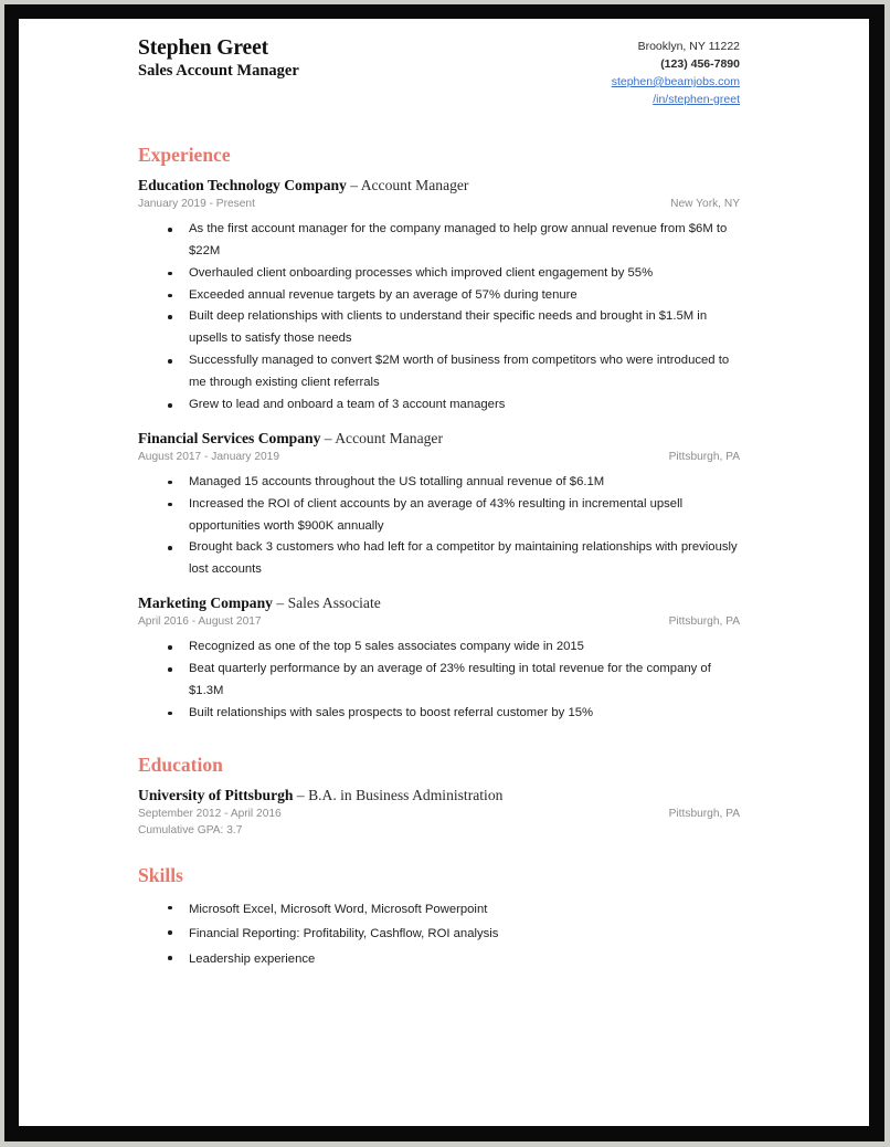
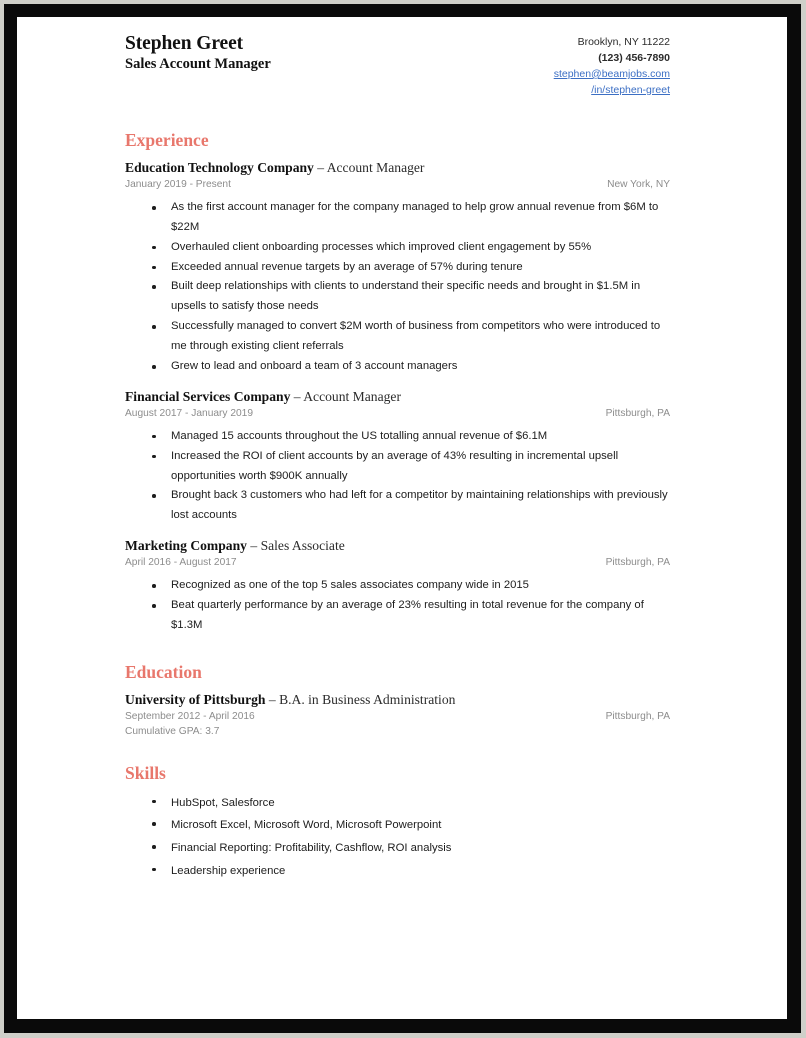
  Stephen Greet
  Sales Account Manager
  Brooklyn, NY 11222
  (123) 456-7890
  stephen@beamjobs.com
  /in/stephen-greet
  Experience
  Education Technology Company – Account Manager
  January 2019 - Present
  New York, NY
  As the first account manager for the company managed to help grow annual revenue from $6M to $22M
  Overhauled client onboarding processes which improved client engagement by 55%
  Exceeded annual revenue targets by an average of 57% during tenure
  Built deep relationships with clients to understand their specific needs and brought in $1.5M in upsells to satisfy those needs
  Successfully managed to convert $2M worth of business from competitors who were introduced to me through existing client referrals
  Grew to lead and onboard a team of 3 account managers
  Financial Services Company – Account Manager
  August 2017 - January 2019
  Pittsburgh, PA
  Managed 15 accounts throughout the US totalling annual revenue of $6.1M
  Increased the ROI of client accounts by an average of 43% resulting in incremental upsell opportunities worth $900K annually
  Brought back 3 customers who had left for a competitor by maintaining relationships with previously lost accounts
  Marketing Company – Sales Associate
  April 2016 - August 2017
  Pittsburgh, PA
  Recognized as one of the top 5 sales associates company wide in 2015
  Beat quarterly performance by an average of 23% resulting in total revenue for the company of $1.3M
- Built relationships with sales prospects to boost referral customer by 15%
  Education
  University of Pittsburgh – B.A. in Business Administration
  September 2012 - April 2016
  Pittsburgh, PA
  Cumulative GPA: 3.7
  Skills
+ HubSpot, Salesforce
  Microsoft Excel, Microsoft Word, Microsoft Powerpoint
  Financial Reporting: Profitability, Cashflow, ROI analysis
  Leadership experience
